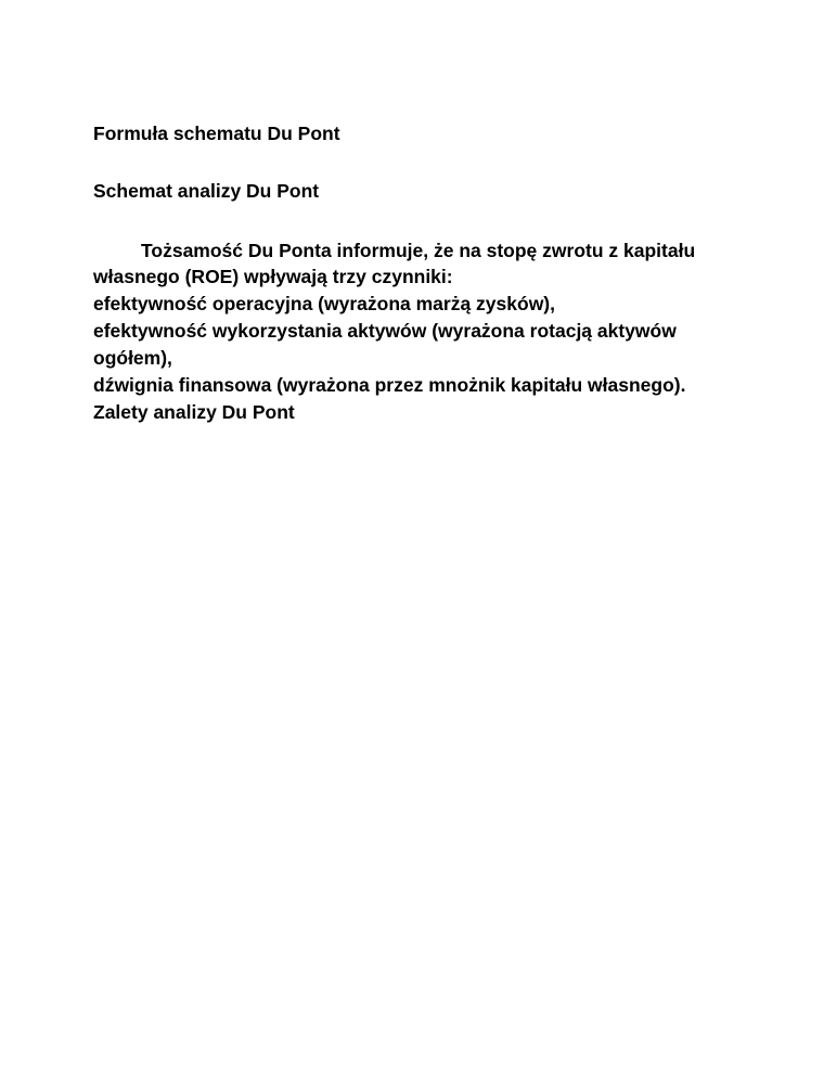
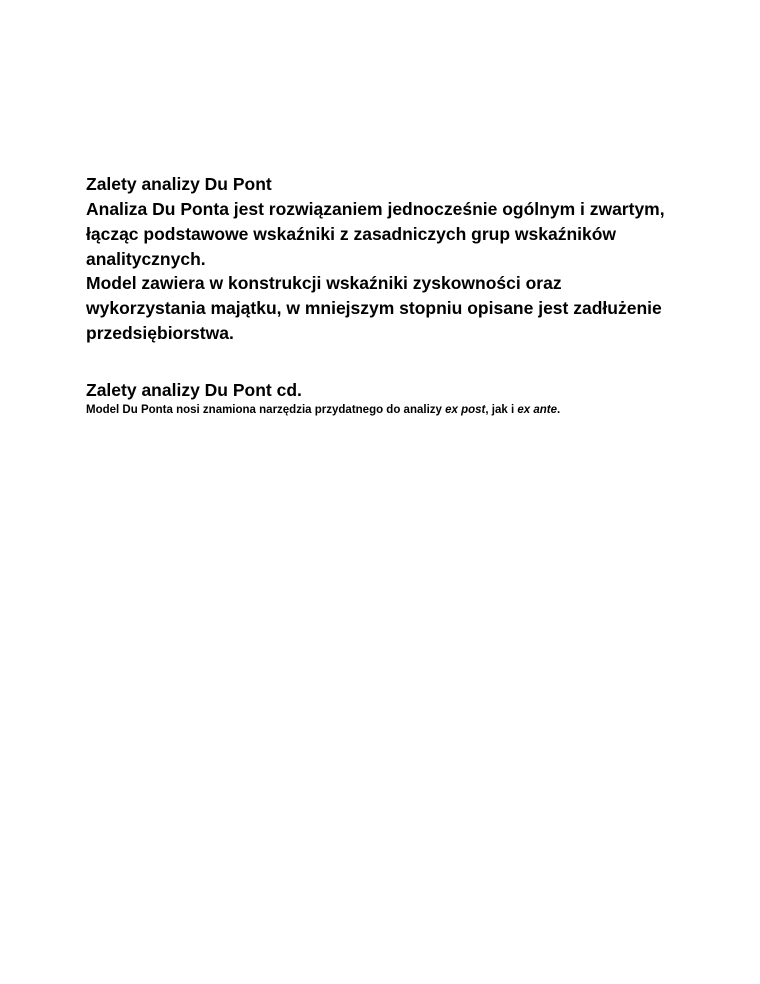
- Formuła schematu Du Pont
- Schemat analizy Du Pont
- Tożsamość Du Ponta informuje, że na stopę zwrotu z kapitału własnego (ROE) wpływają trzy czynniki:
- efektywność operacyjna (wyrażona marżą zysków),
- efektywność wykorzystania aktywów (wyrażona rotacją aktywów ogółem),
- dźwignia finansowa (wyrażona przez mnożnik kapitału własnego).
  Zalety analizy Du Pont
+ Analiza Du Ponta jest rozwiązaniem jednocześnie ogólnym i zwartym, łącząc podstawowe wskaźniki z zasadniczych grup wskaźników analitycznych.
+ Model zawiera w konstrukcji wskaźniki zyskowności oraz wykorzystania majątku, w mniejszym stopniu opisane jest zadłużenie przedsiębiorstwa.
+ Zalety analizy Du Pont cd.
+ Model Du Ponta nosi znamiona narzędzia przydatnego do analizy ex post, jak i ex ante.
